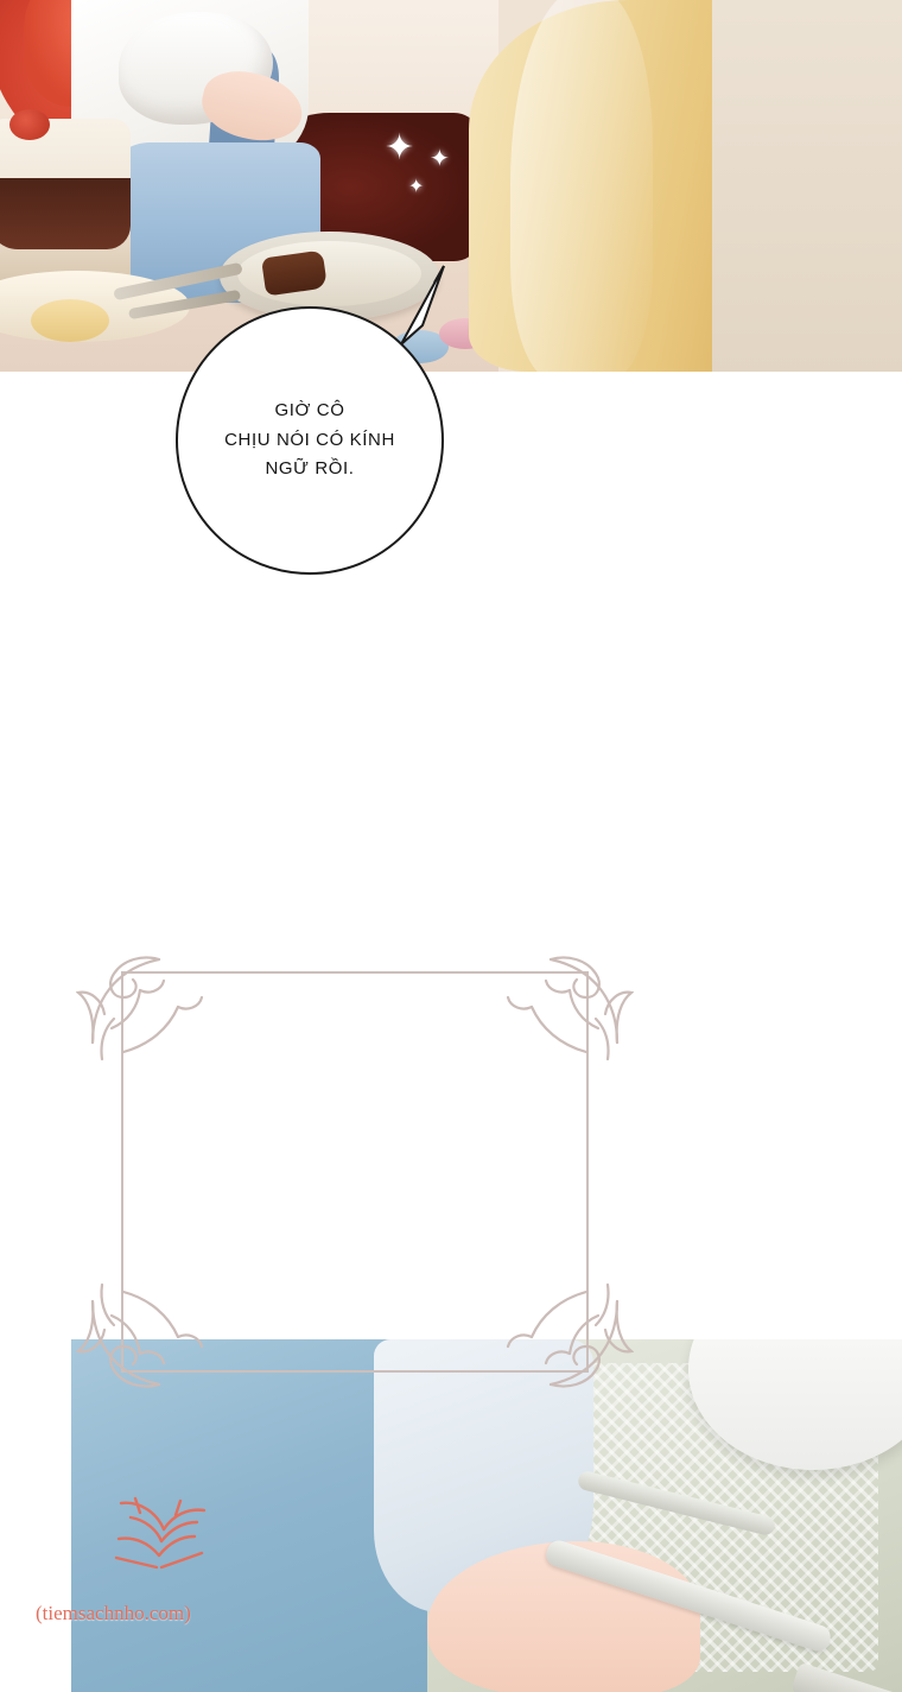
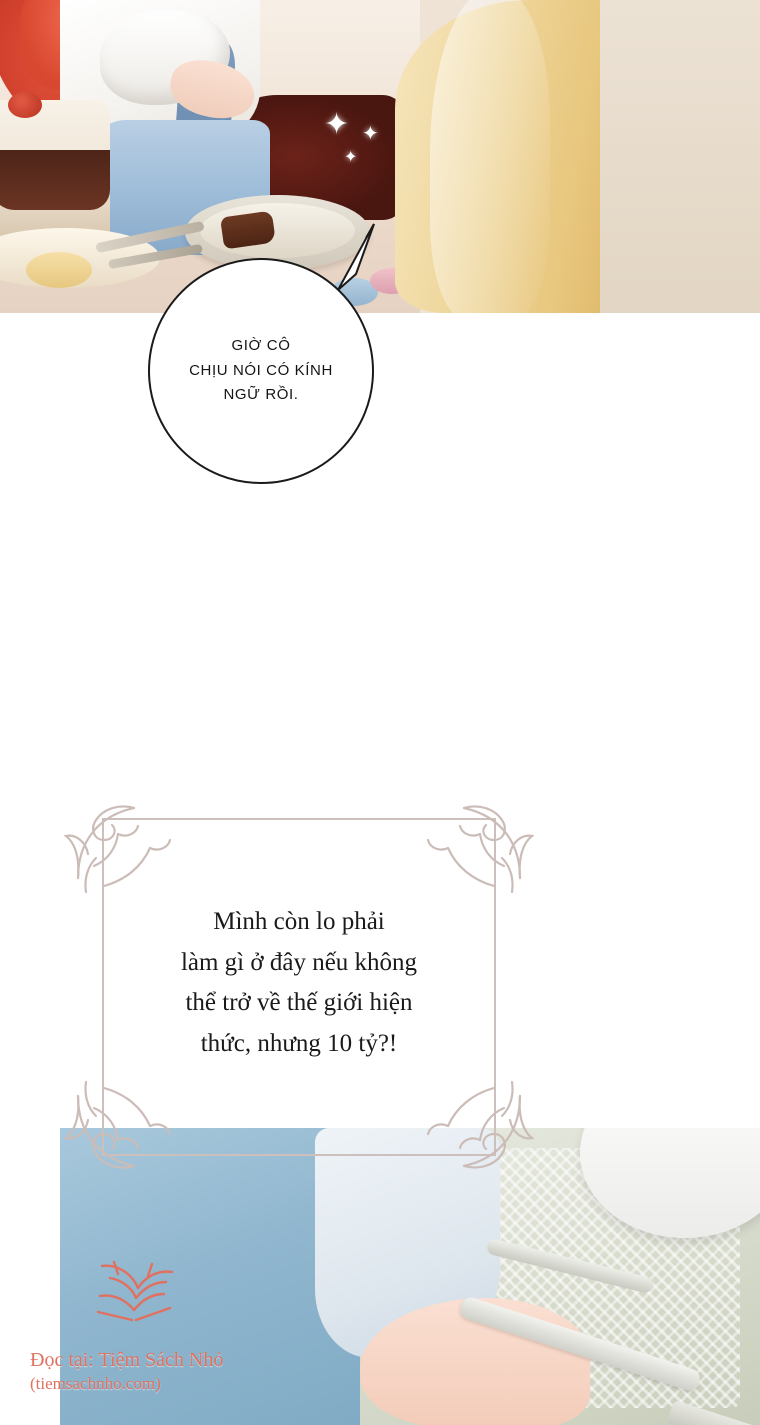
  ✦
  ✦
  ✦
  GIỜ CÔ
  CHỊU NÓI CÓ KÍNH
  NGỮ RỒI.
+ Mình còn lo phải
+ làm gì ở đây nếu không
+ thể trở về thế giới hiện
+ thức, nhưng 10 tỷ?!
+ Đọc tại: Tiệm Sách Nhỏ
  (tiemsachnho.com)
